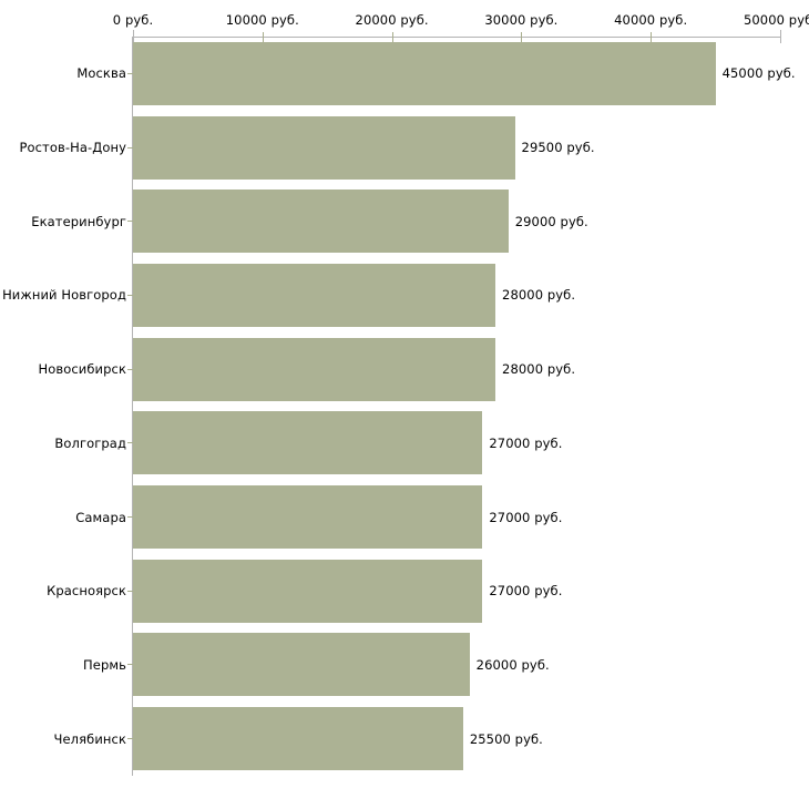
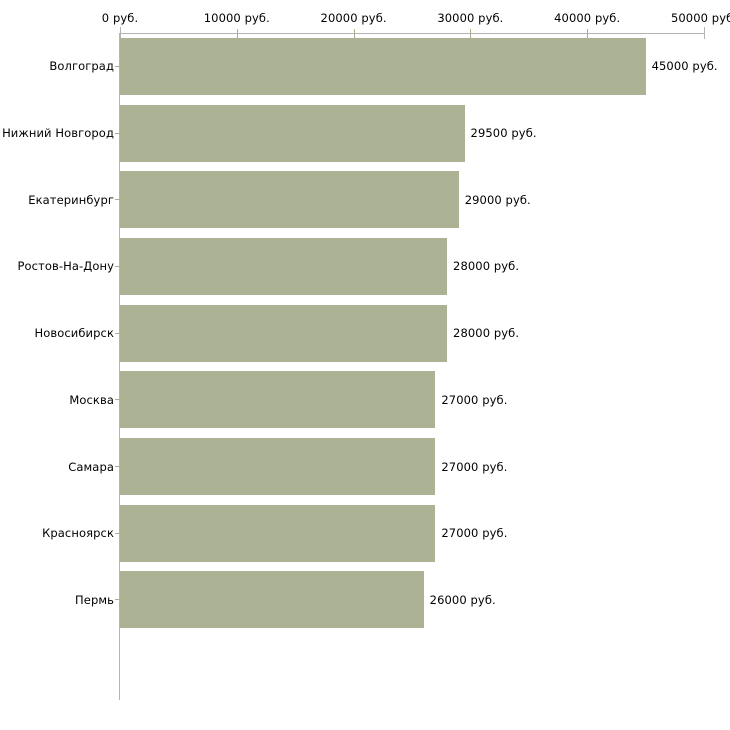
  0 руб.
  10000 руб.
  20000 руб.
  30000 руб.
  40000 руб.
  50000 ру
- Москва
+ Волгоград
  45000 руб.
- Ростов-На-Дону
+ Нижний Новгород
  29500 руб.
  Екатеринбург
  29000 руб.
- Нижний Новгород
+ Ростов-На-Дону
  28000 руб.
  Новосибирск
  28000 руб.
- Волгоград
+ Москва
  27000 руб.
  Самара
  27000 руб.
  Красноярск
  27000 руб.
  Пермь
  26000 руб.
- Челябинск
- 25500 руб.
